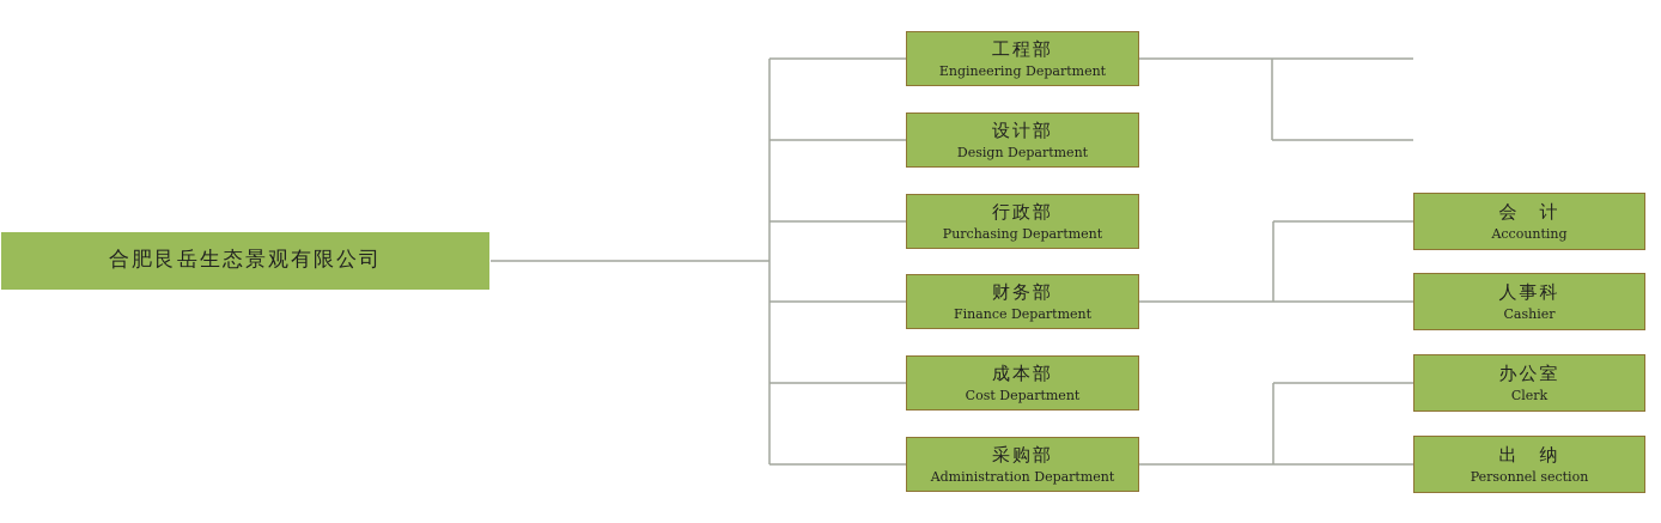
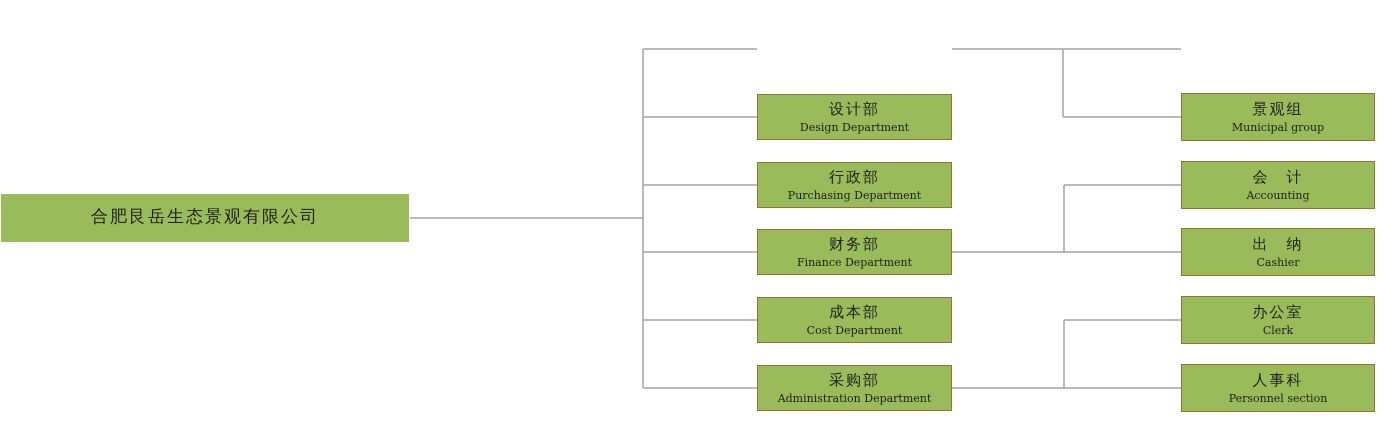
  合肥艮岳生态景观有限公司
- 工程部
- Engineering Department
  设计部
  Design Department
  行政部
  Purchasing Department
  财务部
  Finance Department
  成本部
  Cost Department
  采购部
  Administration Department
+ 景观组
+ Municipal group
  会 计
  Accounting
- 人事科
+ 出 纳
  Cashier
  办公室
  Clerk
- 出 纳
+ 人事科
  Personnel section
